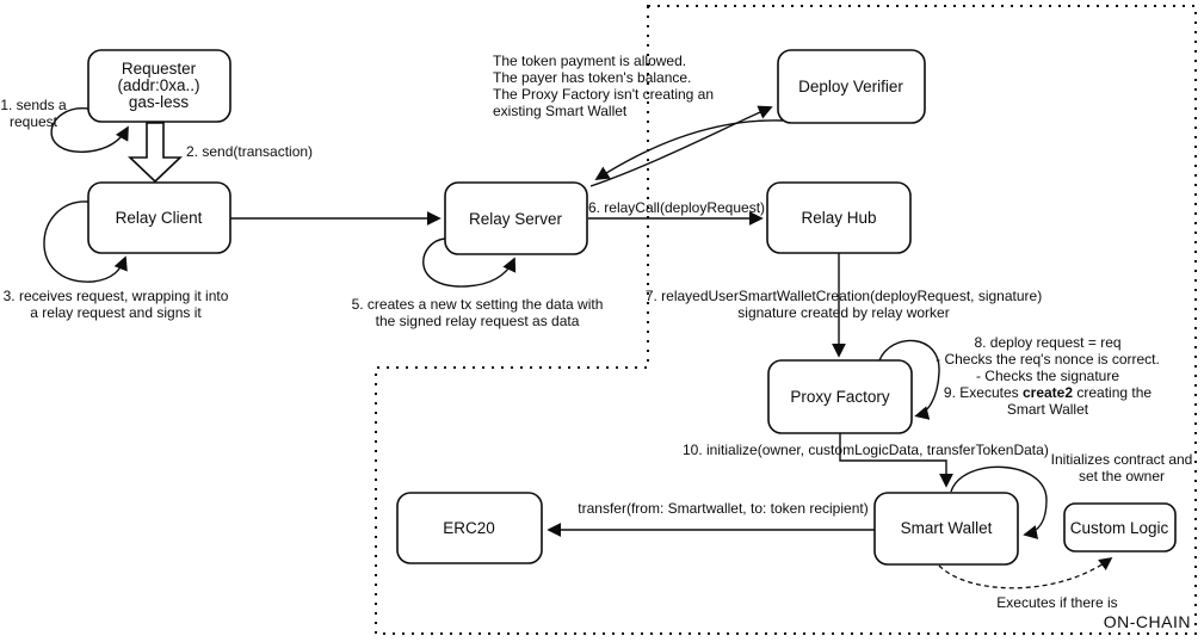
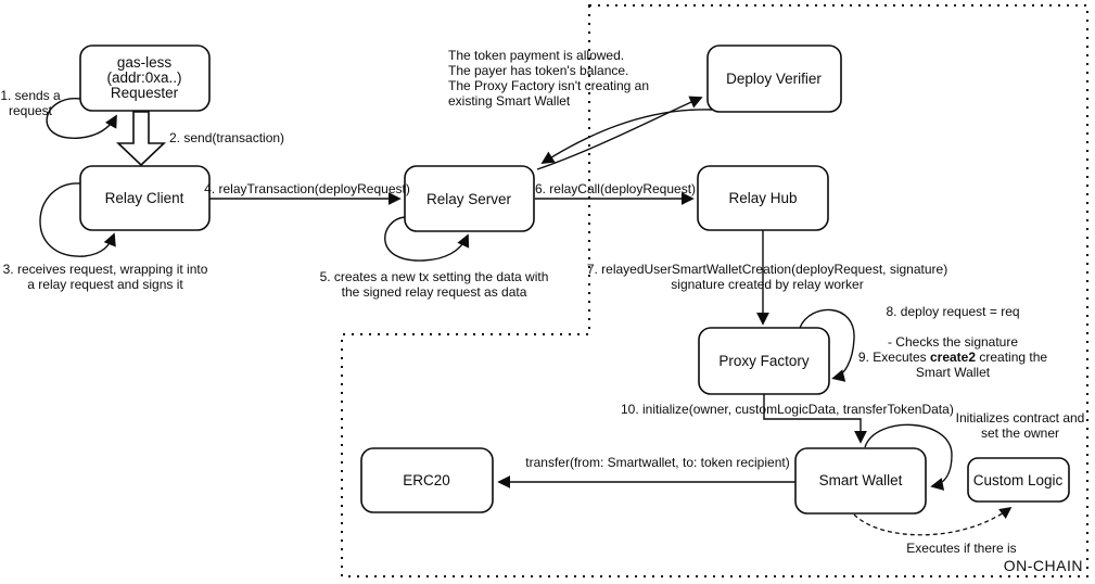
- Requester
+ gas-less
  (addr:0xa..)
- gas-less
+ Requester
  Relay Client
  Relay Server
  Deploy Verifier
  Relay Hub
  Proxy Factory
  Smart Wallet
  Custom Logic
  ERC20
  The token payment is allowed.
  The payer has token's balance.
  The Proxy Factory isn't creating an
  existing Smart Wallet
  1. sends a
  request
  2. send(transaction)
  3. receives request, wrapping it into
  a relay request and signs it
+ 4. relayTransaction(deployRequest)
  5. creates a new tx setting the data with
  the signed relay request as data
  6. relayCall(deployRequest)
  7. relayedUserSmartWalletCreation(deployRequest, signature)
  signature created by relay worker
  8. deploy request = req
- - Checks the req's nonce is correct.
  - Checks the signature
  9. Executes create2 creating the
  Smart Wallet
  10. initialize(owner, customLogicData, transferTokenData)
  Initializes contract and
  set the owner
  transfer(from: Smartwallet, to: token recipient)
  Executes if there is
  ON-CHAIN
